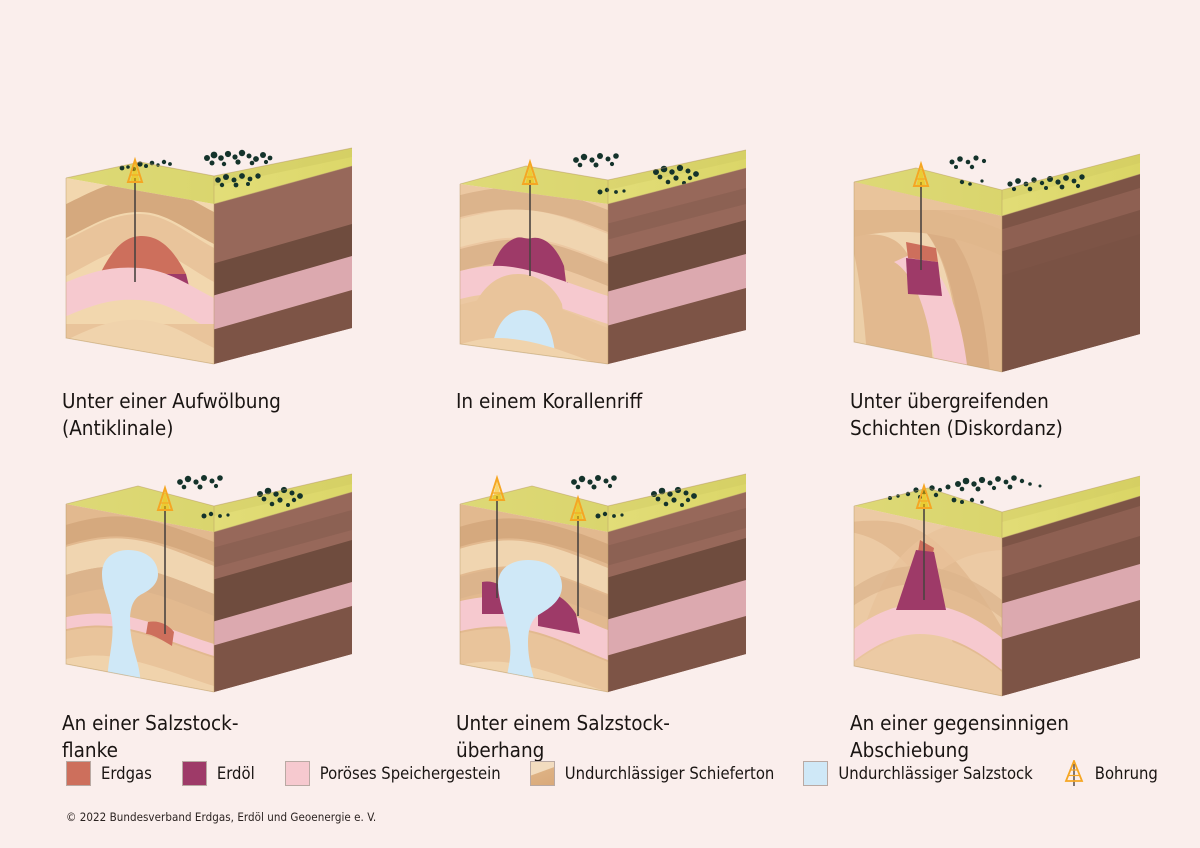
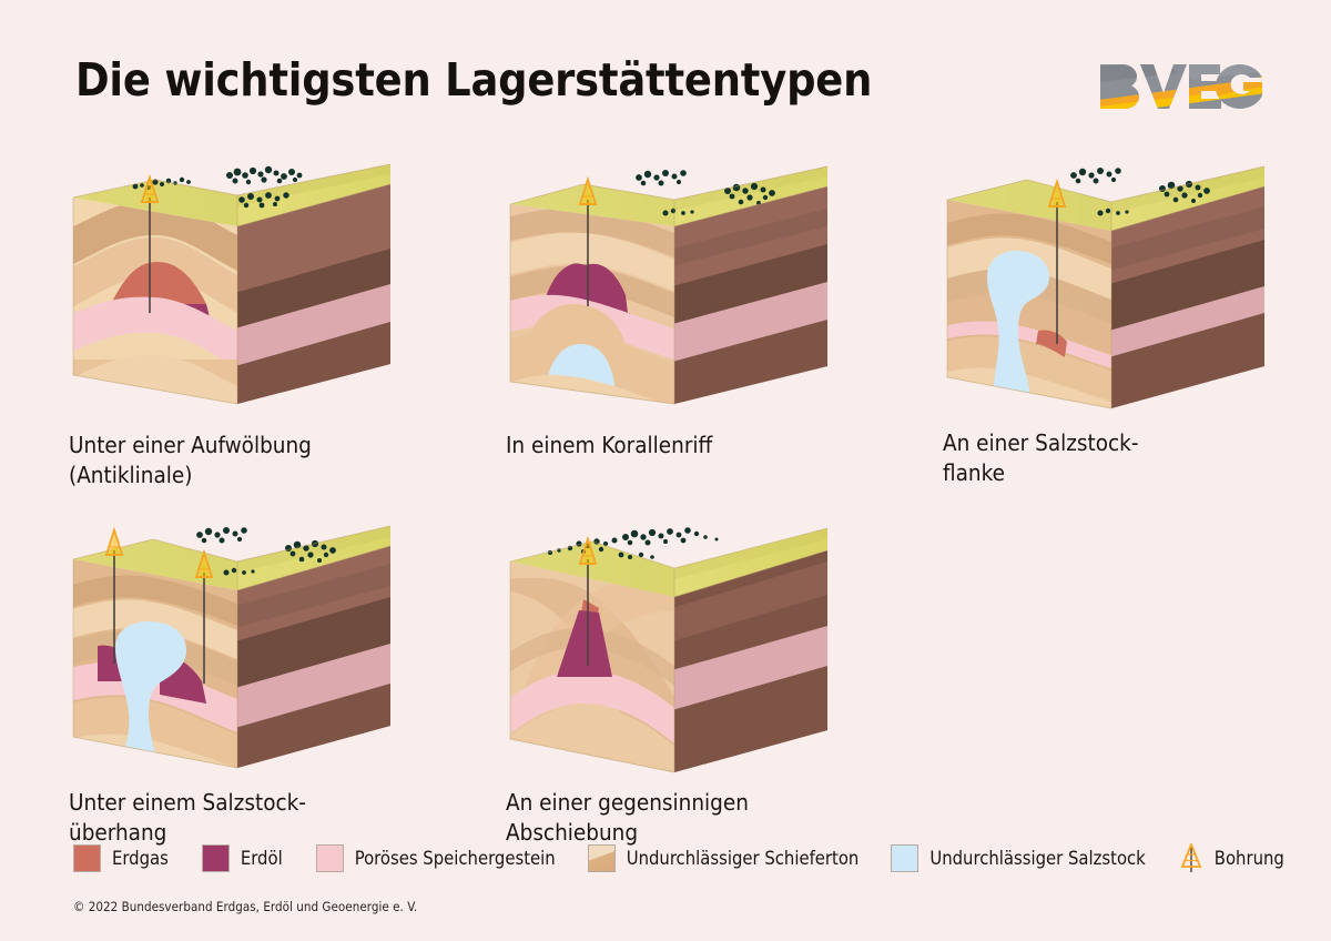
+ Die wichtigsten Lagerstättentypen
  Unter einer Aufwölbung
  (Antiklinale)
  In einem Korallenriff
- Unter übergreifenden
- Schichten (Diskordanz)
  An einer Salzstock-
  flanke
  Unter einem Salzstock-
  überhang
  An einer gegensinnigen
  Abschiebung
  Erdgas
  Erdöl
  Poröses Speichergestein
  Undurchlässiger Schieferton
  Undurchlässiger Salzstock
  Bohrung
  © 2022 Bundesverband Erdgas, Erdöl und Geoenergie e. V.
